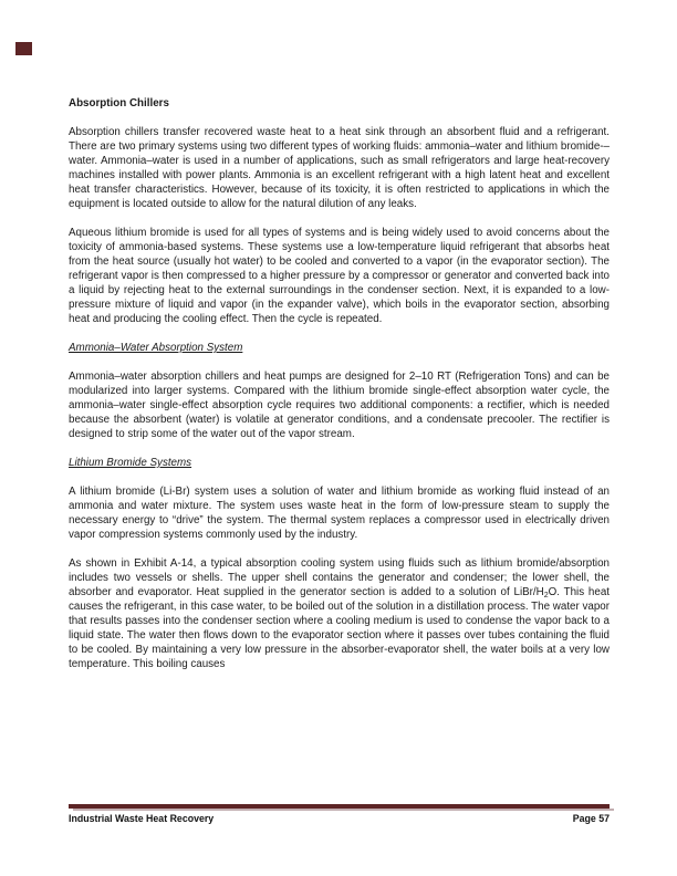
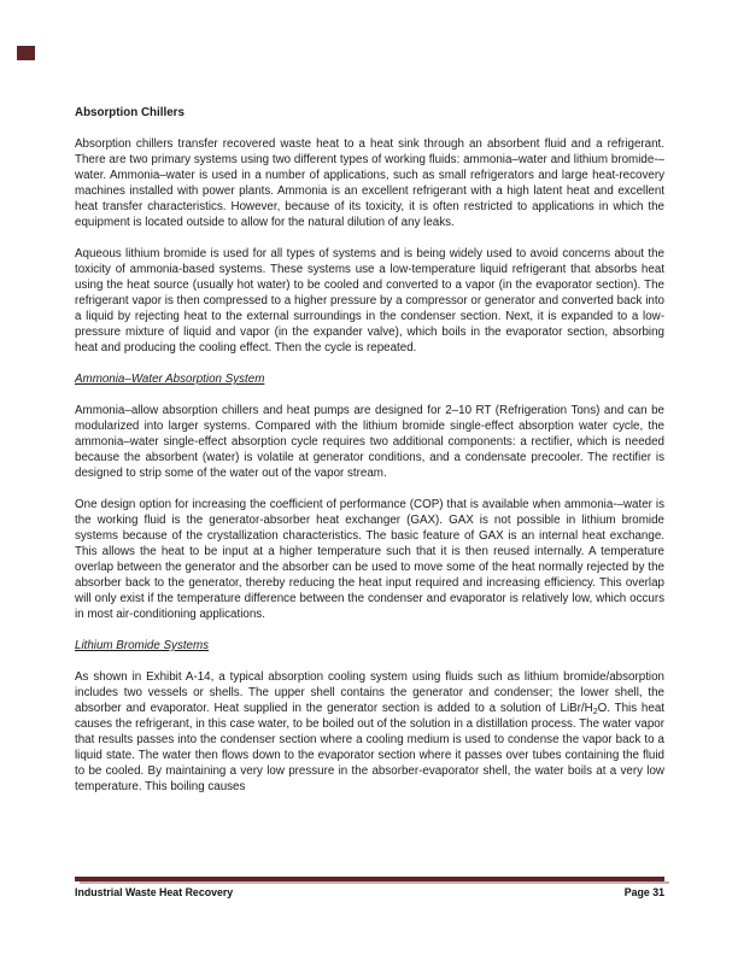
  Absorption Chillers
  Absorption chillers transfer recovered waste heat to a heat sink through an absorbent fluid and a refrigerant. There are two primary systems using two different types of working fluids: ammonia–water and lithium bromide-–water. Ammonia–water is used in a number of applications, such as small refrigerators and large heat-recovery machines installed with power plants. Ammonia is an excellent refrigerant with a high latent heat and excellent heat transfer characteristics. However, because of its toxicity, it is often restricted to applications in which the equipment is located outside to allow for the natural dilution of any leaks.
- Aqueous lithium bromide is used for all types of systems and is being widely used to avoid concerns about the toxicity of ammonia-based systems. These systems use a low-temperature liquid refrigerant that absorbs heat from the heat source (usually hot water) to be cooled and converted to a vapor (in the evaporator section). The refrigerant vapor is then compressed to a higher pressure by a compressor or generator and converted back into a liquid by rejecting heat to the external surroundings in the condenser section. Next, it is expanded to a low-pressure mixture of liquid and vapor (in the expander valve), which boils in the evaporator section, absorbing heat and producing the cooling effect. Then the cycle is repeated.
+ Aqueous lithium bromide is used for all types of systems and is being widely used to avoid concerns about the toxicity of ammonia-based systems. These systems use a low-temperature liquid refrigerant that absorbs heat using the heat source (usually hot water) to be cooled and converted to a vapor (in the evaporator section). The refrigerant vapor is then compressed to a higher pressure by a compressor or generator and converted back into a liquid by rejecting heat to the external surroundings in the condenser section. Next, it is expanded to a low-pressure mixture of liquid and vapor (in the expander valve), which boils in the evaporator section, absorbing heat and producing the cooling effect. Then the cycle is repeated.
  Ammonia–Water Absorption System
- Ammonia–water absorption chillers and heat pumps are designed for 2–10 RT (Refrigeration Tons) and can be modularized into larger systems. Compared with the lithium bromide single-effect absorption water cycle, the ammonia–water single-effect absorption cycle requires two additional components: a rectifier, which is needed because the absorbent (water) is volatile at generator conditions, and a condensate precooler. The rectifier is designed to strip some of the water out of the vapor stream.
+ Ammonia–allow absorption chillers and heat pumps are designed for 2–10 RT (Refrigeration Tons) and can be modularized into larger systems. Compared with the lithium bromide single-effect absorption water cycle, the ammonia–water single-effect absorption cycle requires two additional components: a rectifier, which is needed because the absorbent (water) is volatile at generator conditions, and a condensate precooler. The rectifier is designed to strip some of the water out of the vapor stream.
+ One design option for increasing the coefficient of performance (COP) that is available when ammonia-–water is the working fluid is the generator-absorber heat exchanger (GAX). GAX is not possible in lithium bromide systems because of the crystallization characteristics. The basic feature of GAX is an internal heat exchange. This allows the heat to be input at a higher temperature such that it is then reused internally. A temperature overlap between the generator and the absorber can be used to move some of the heat normally rejected by the absorber back to the generator, thereby reducing the heat input required and increasing efficiency. This overlap will only exist if the temperature difference between the condenser and evaporator is relatively low, which occurs in most air-conditioning applications.
  Lithium Bromide Systems
- A lithium bromide (Li-Br) system uses a solution of water and lithium bromide as working fluid instead of an ammonia and water mixture. The system uses waste heat in the form of low-pressure steam to supply the necessary energy to “drive” the system. The thermal system replaces a compressor used in electrically driven vapor compression systems commonly used by the industry.
  As shown in Exhibit A-14, a typical absorption cooling system using fluids such as lithium bromide/absorption includes two vessels or shells. The upper shell contains the generator and condenser; the lower shell, the absorber and evaporator. Heat supplied in the generator section is added to a solution of LiBr/H O. This heat causes the refrigerant, in this case water, to be boiled out of the solution in a distillation process. The water vapor that results passes into the condenser section where a cooling medium is used to condense the vapor back to a liquid state. The water then flows down to the evaporator section where it passes over tubes containing the fluid to be cooled. By maintaining a very low pressure in the absorber-evaporator shell, the water boils at a very low temperature. This boiling causes
  Industrial Waste Heat Recovery
- Page 57
+ Page 31
